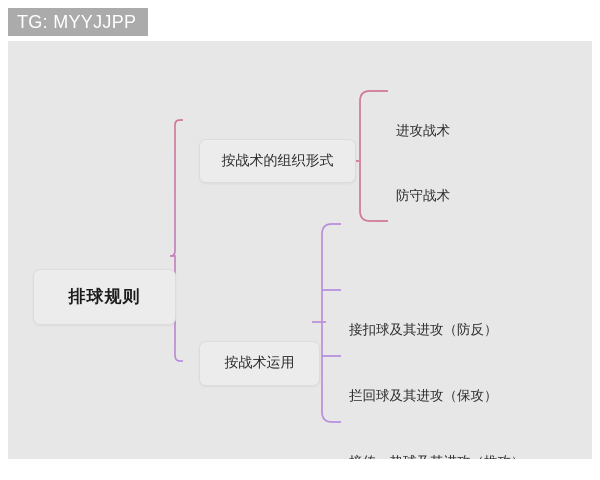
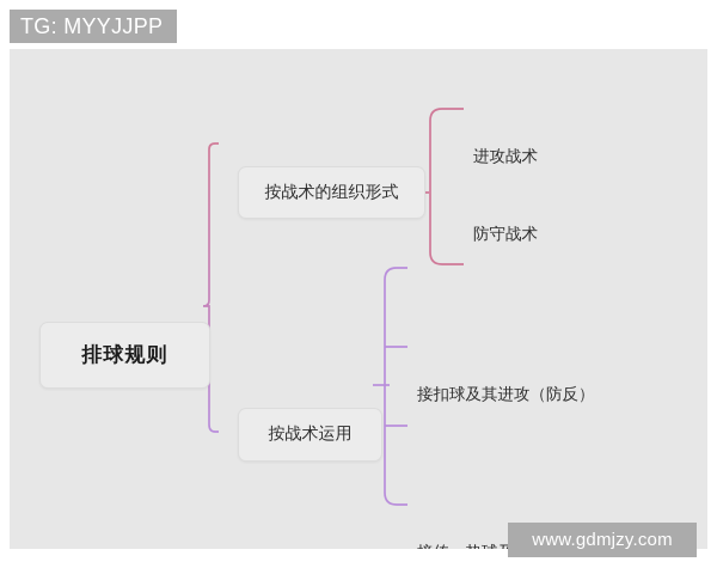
  排球规则
  按战术的组织形式
  按战术运用
  进攻战术
  防守战术
  接扣球及其进攻（防反）
- 拦回球及其进攻（保攻）
  TG: MYYJJPP
+ www.gdmjzy.com
